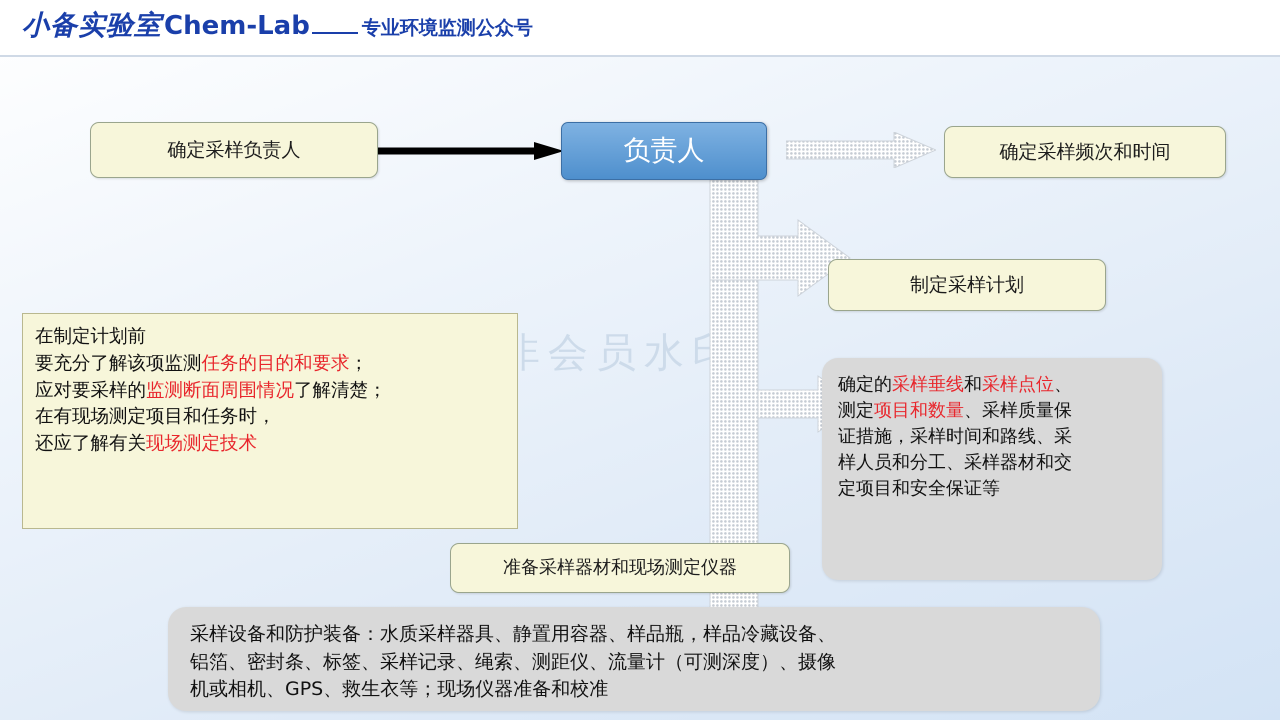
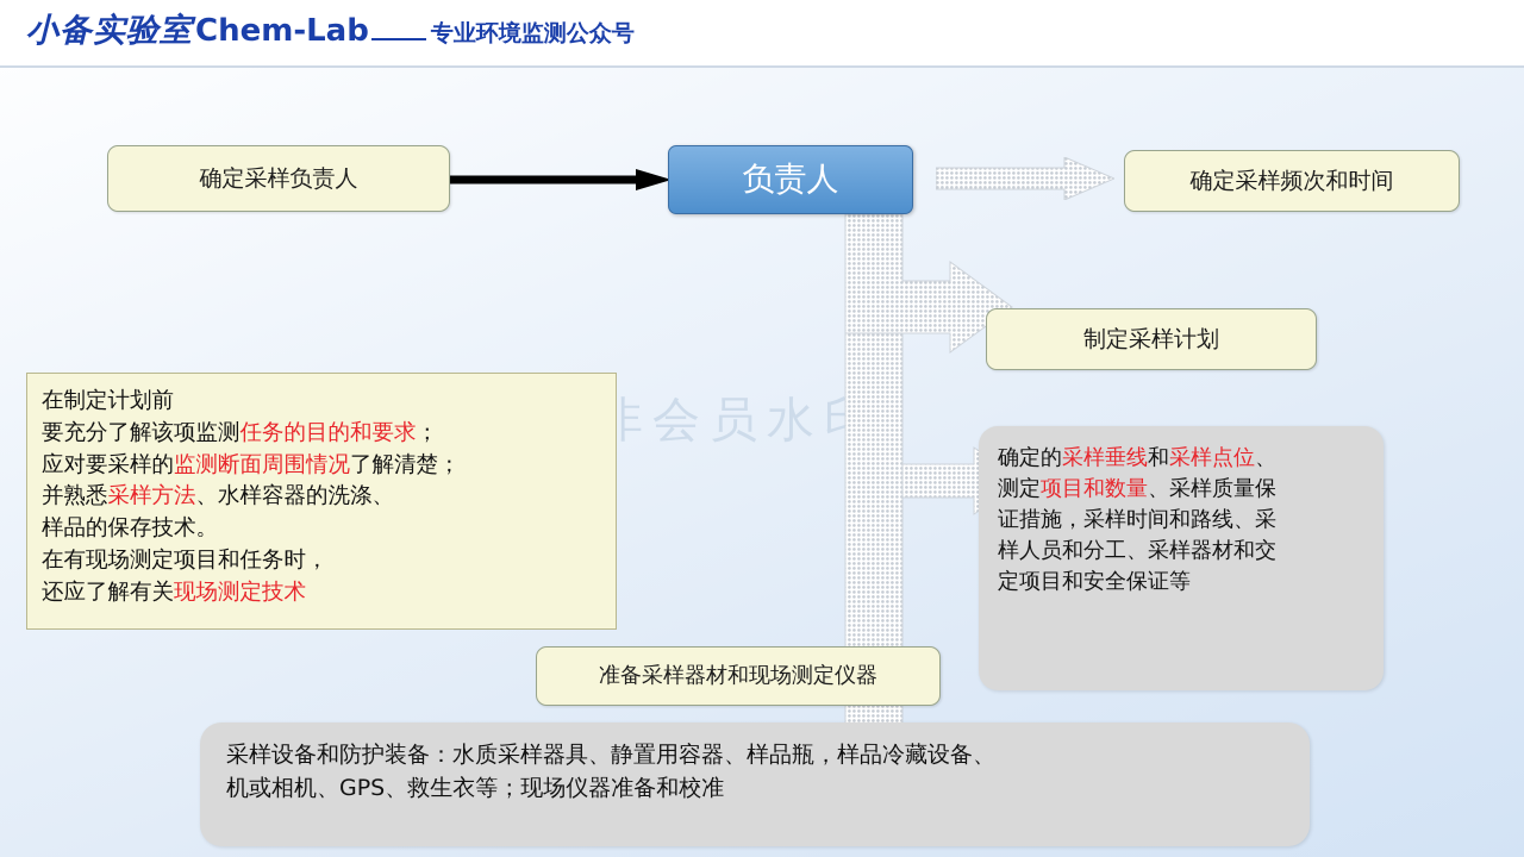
  小备实验室
  Chem-Lab
  专业环境监测公众号
  非会员水
  确定采样负责人
  负责人
  确定采样频次和时间
  制定采样计划
  准备采样器材和现场测定仪器
  在制定计划前
  要充分了解该项监测任务的目的和要求；
  应对要采样的监测断面周围情况了解清楚；
+ 并熟悉采样方法、水样容器的洗涤、
+ 样品的保存技术。
  在有现场测定项目和任务时，
  还应了解有关现场测定技术
  确定的采样垂线和采样点位、
  测定项目和数量、采样质量保
  证措施，采样时间和路线、采
  样人员和分工、采样器材和交
  定项目和安全保证等
  采样设备和防护装备：水质采样器具、静置用容器、样品瓶，样品冷藏设备、
- 铝箔、密封条、标签、采样记录、绳索、测距仪、流量计（可测深度）、摄像
  机或相机、GPS、救生衣等；现场仪器准备和校准
